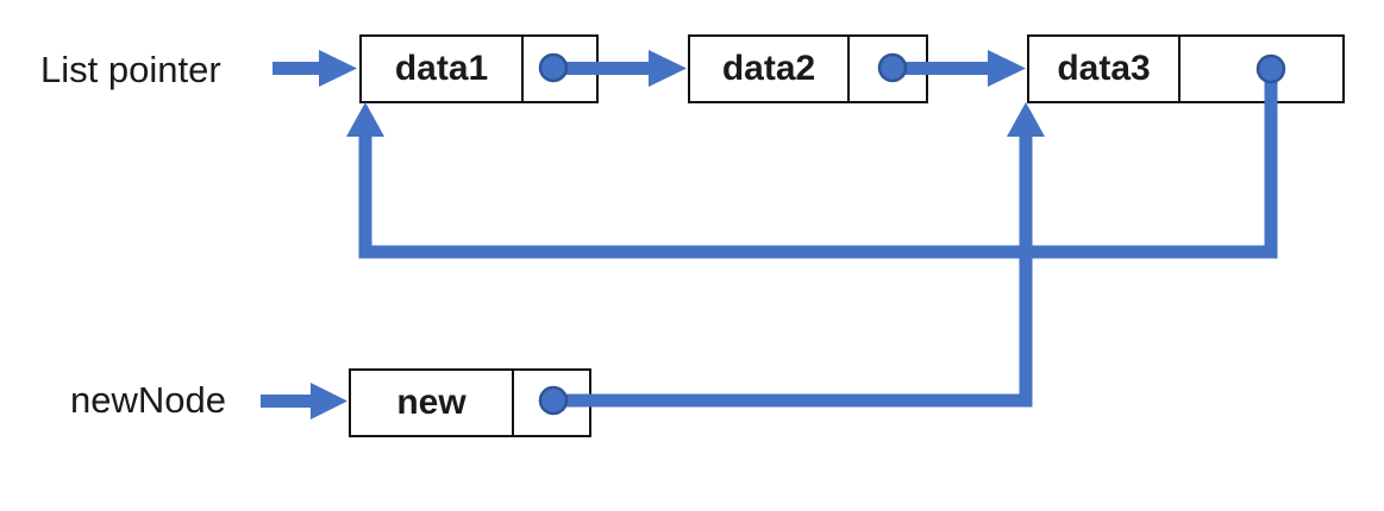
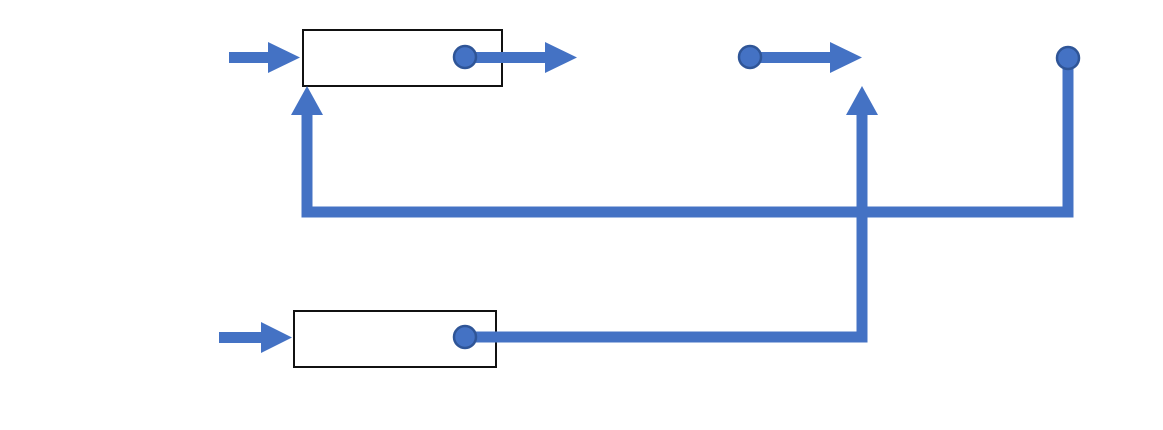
- List pointer
- newNode
- data1
- data2
- data3
- new
